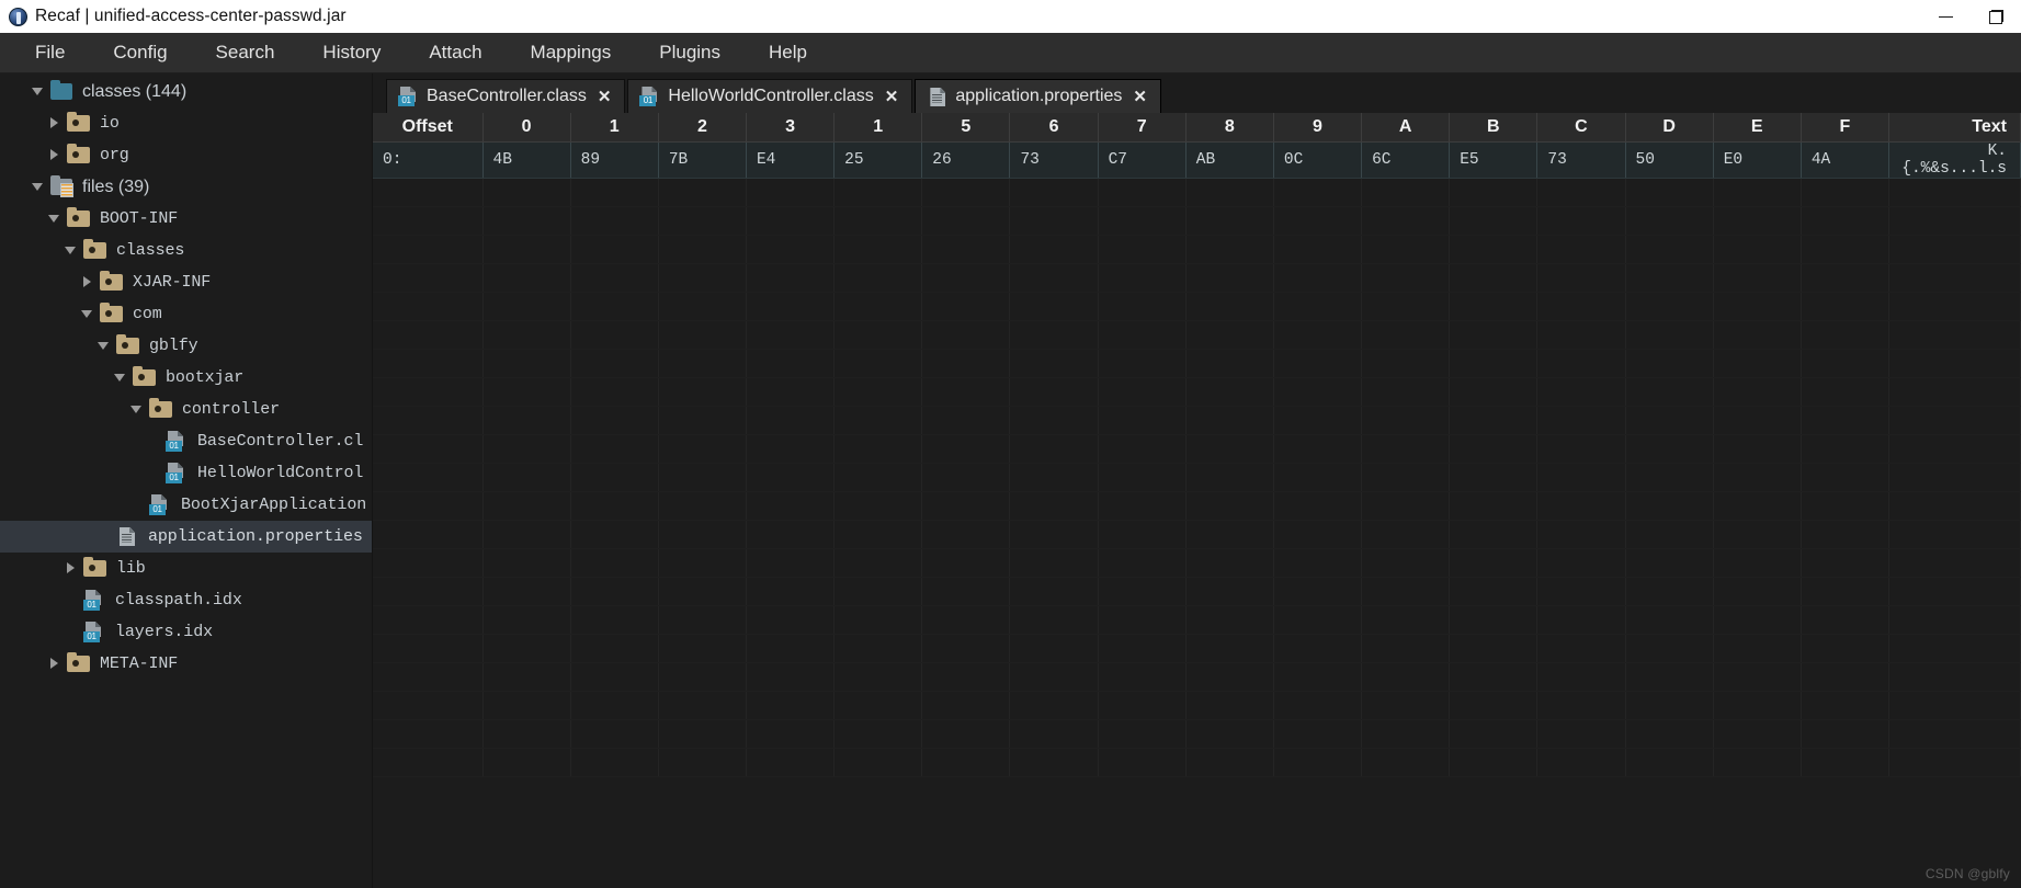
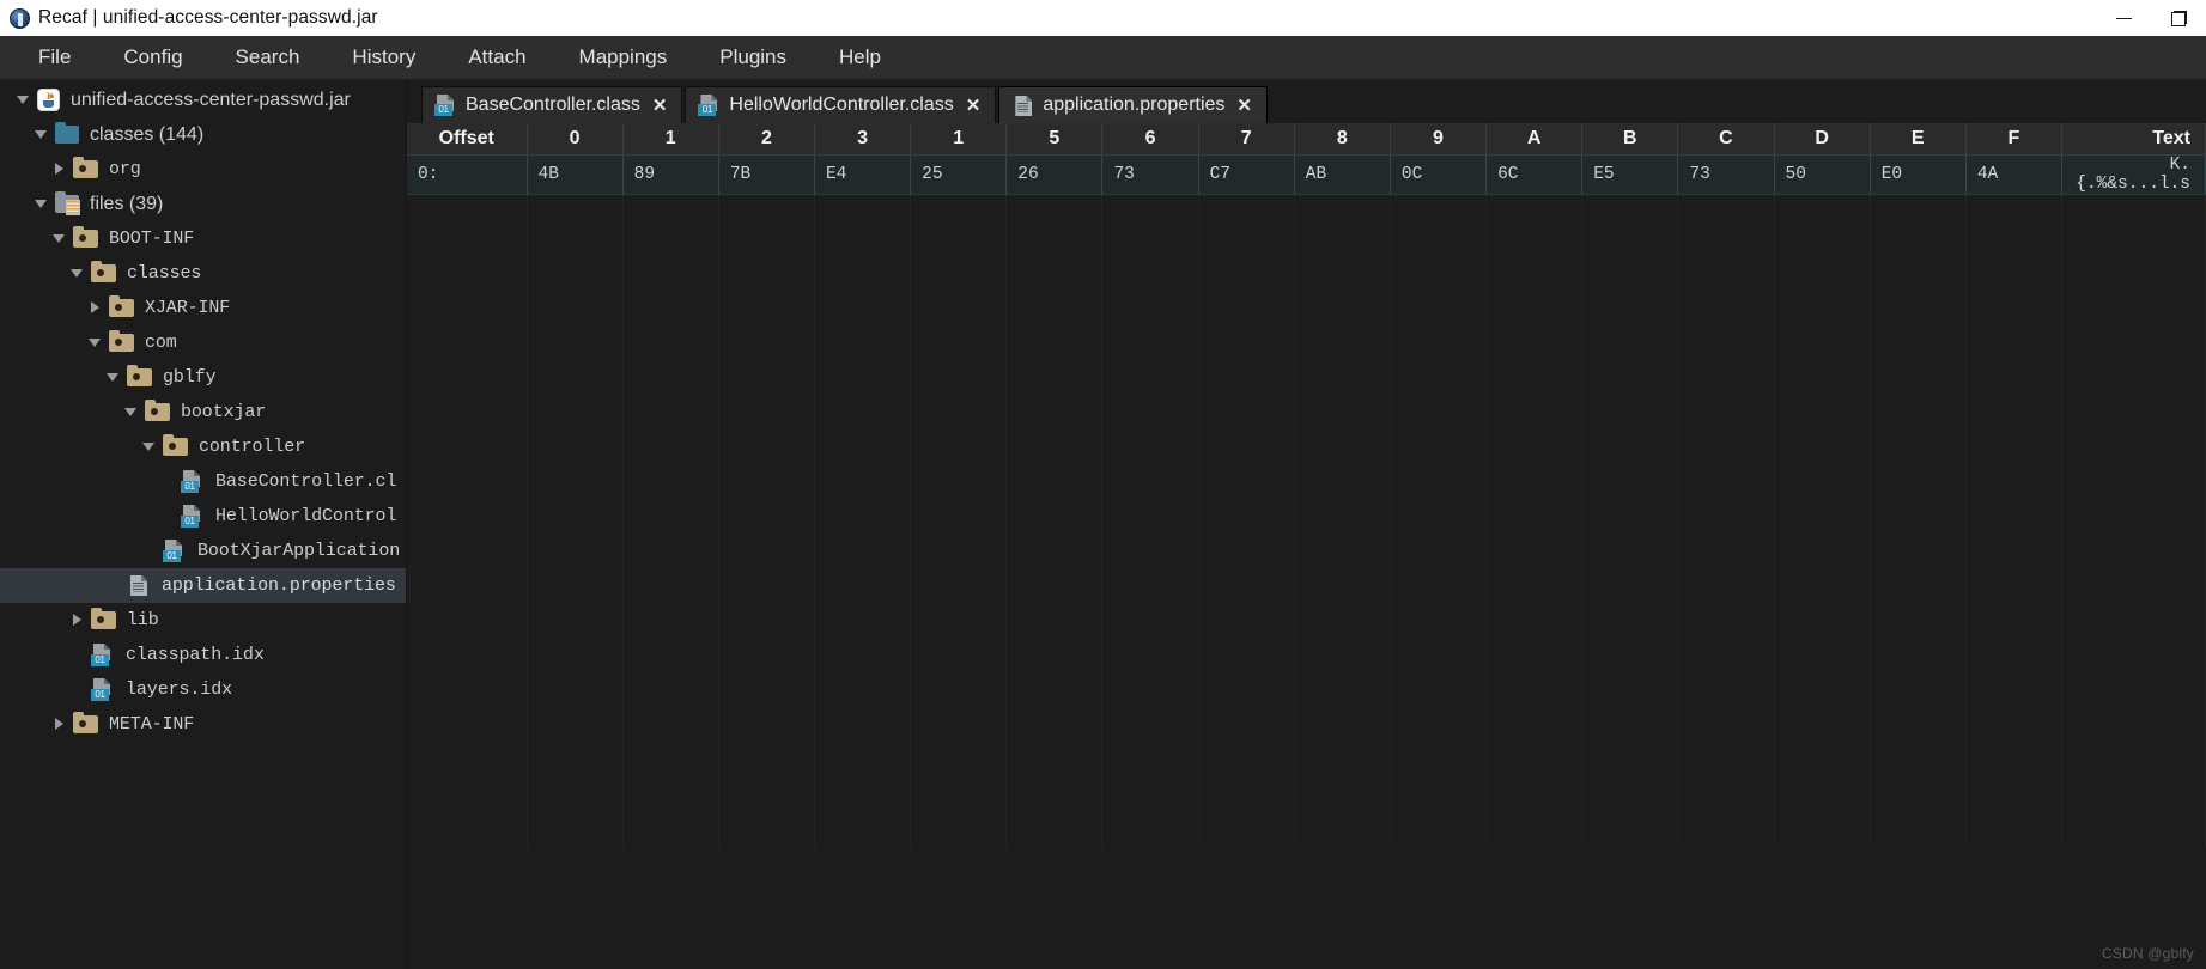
  Recaf | unified-access-center-passwd.jar
  File
  Config
  Search
  History
  Attach
  Mappings
  Plugins
  Help
+ unified-access-center-passwd.jar
  classes (144)
- io
  org
  files (39)
  BOOT-INF
  classes
  XJAR-INF
  com
  gblfy
  bootxjar
  controller
  01
  BaseController.cl
  01
  HelloWorldControl
  01
  BootXjarApplication
  application.properties
  lib
  01
  classpath.idx
  01
  layers.idx
  META-INF
  01
  BaseController.class
  ✕
  01
  HelloWorldController.class
  ✕
  application.properties
  ✕
  Offset	0	1	2	3	1	5	6	7	8	9	A	B	C	D	E	F	Text
  0:	4B	89	7B	E4	25	26	73	C7	AB	0C	6C	E5	73	50	E0	4A	K.{.%&s...l.s
  CSDN @gblfy
